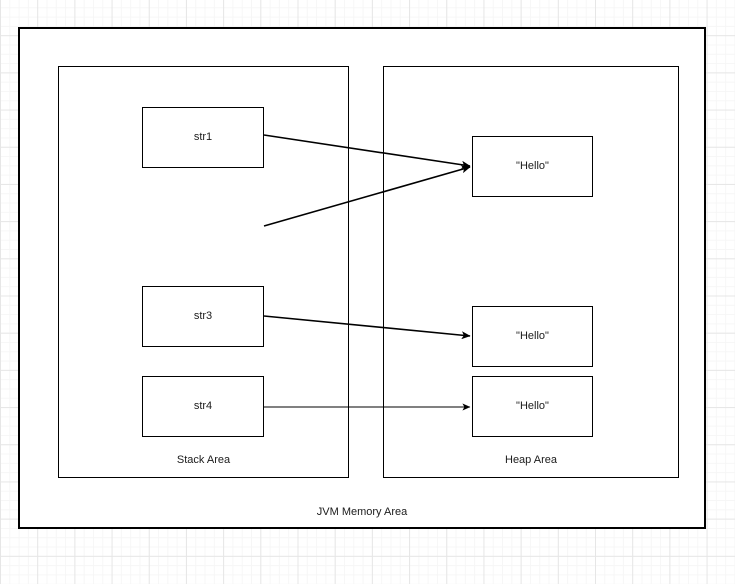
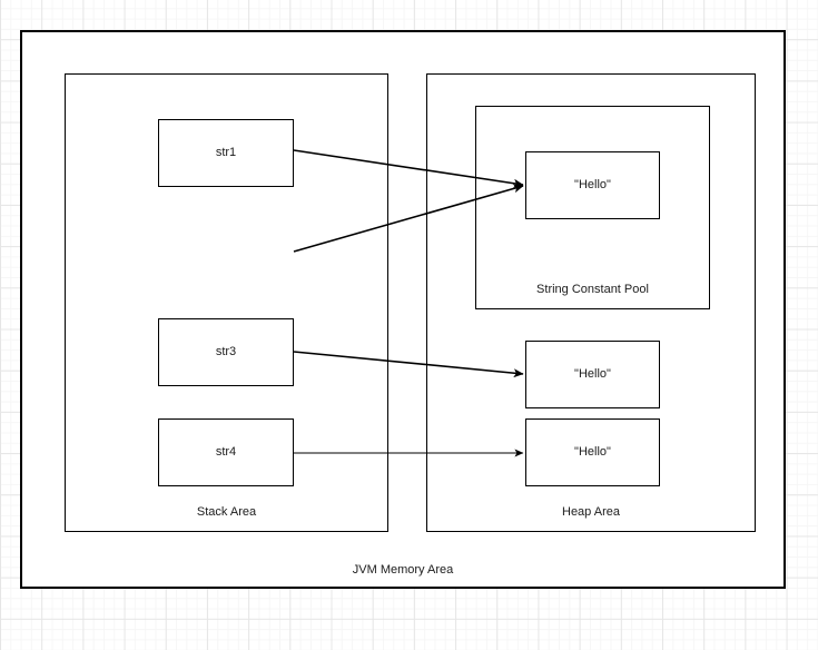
  JVM Memory Area
  Stack Area
  Heap Area
+ String Constant Pool
  str1
  str3
  str4
  "Hello"
  "Hello"
  "Hello"
